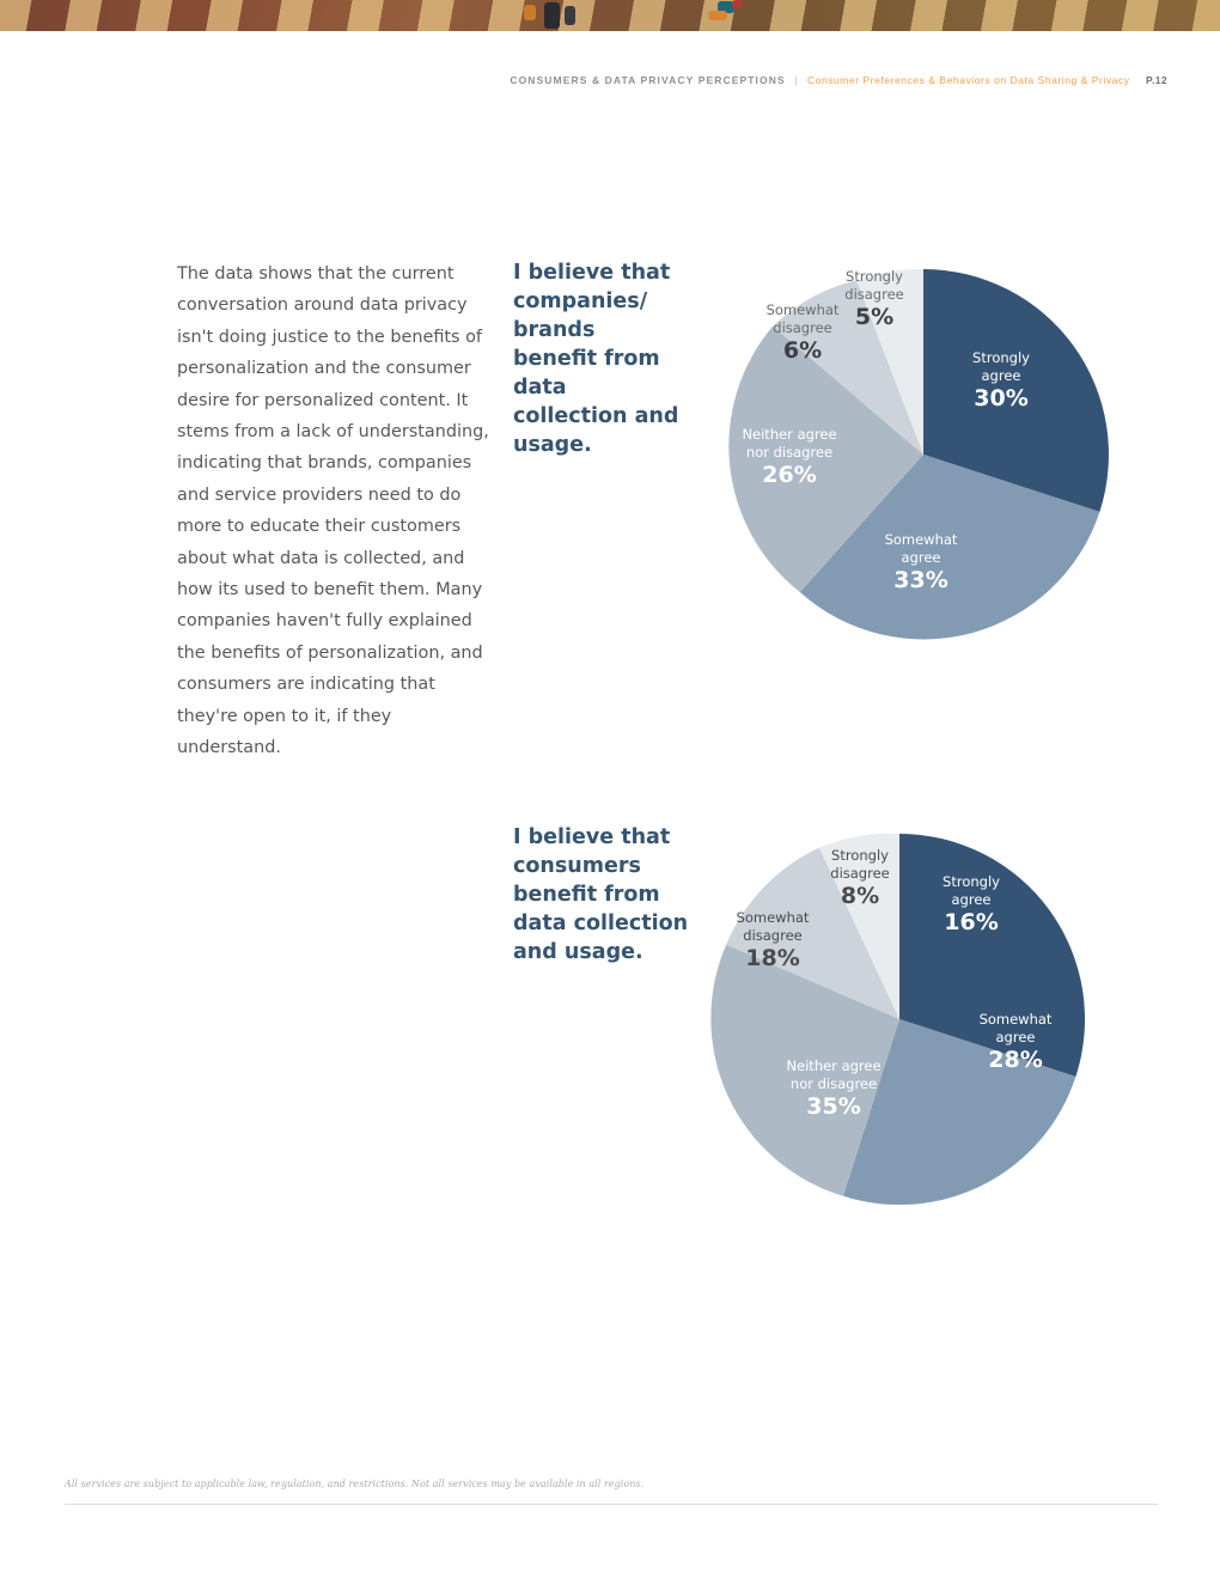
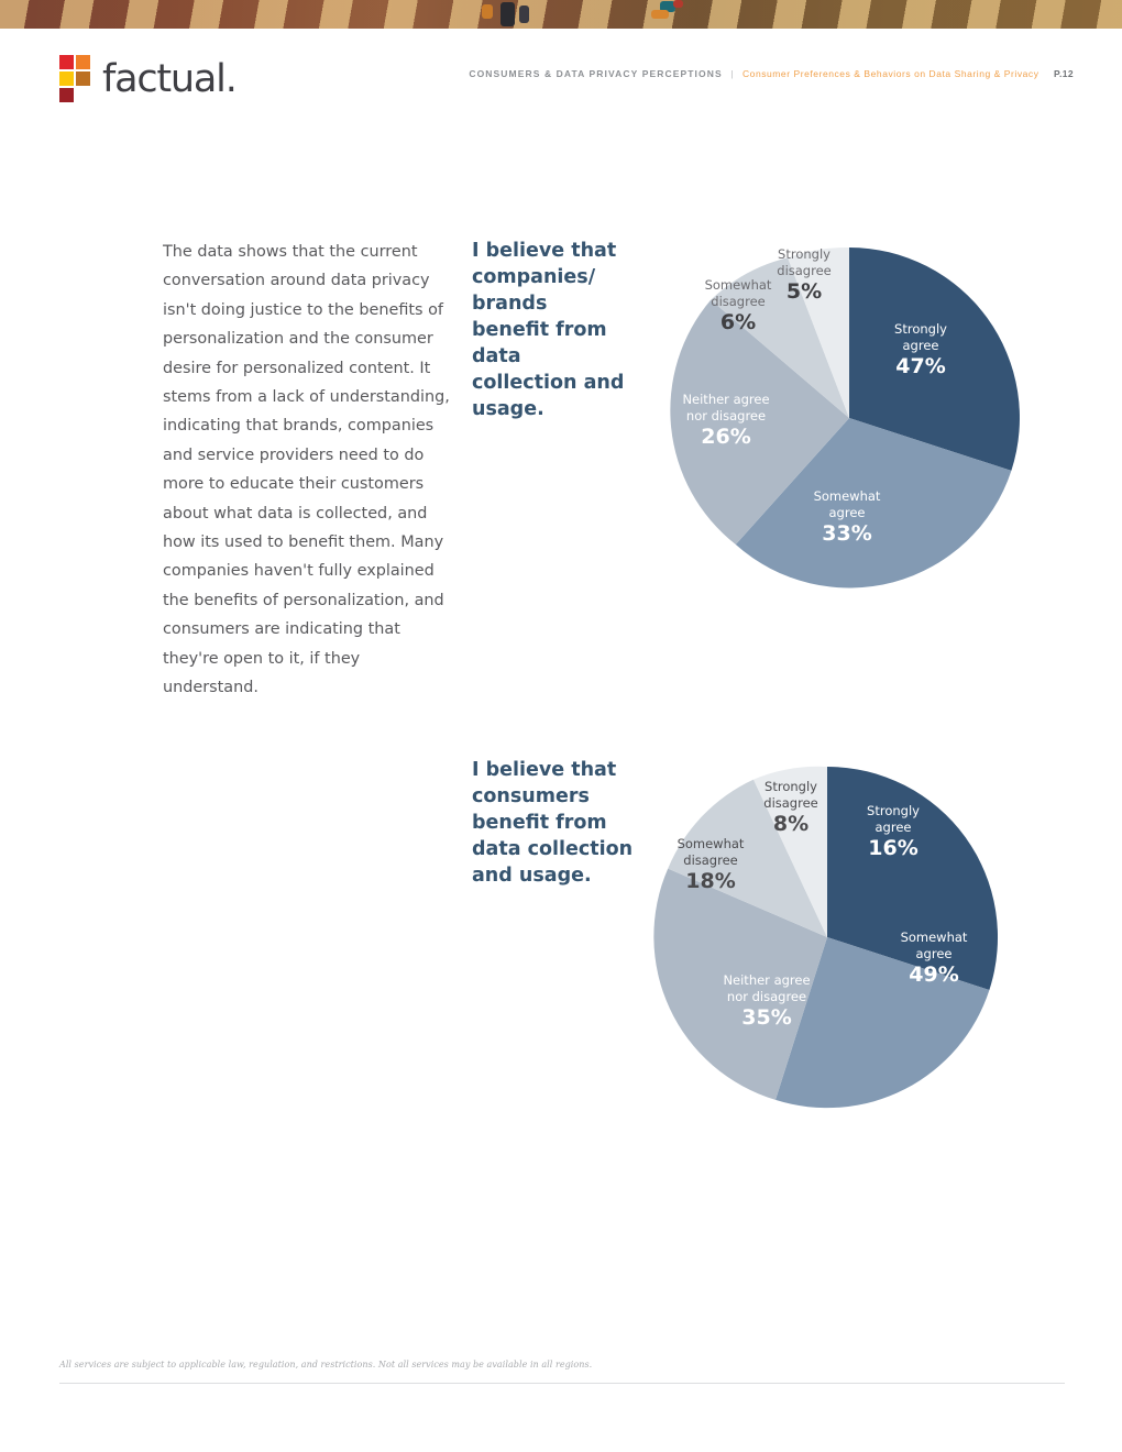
+ factual.
  CONSUMERS & DATA PRIVACY PERCEPTIONS | Consumer Preferences & Behaviors on Data Sharing & Privacy P.12
  The data shows that the current conversation around data privacy isn't doing justice to the benefits of personalization and the consumer desire for personalized content. It stems from a lack of understanding, indicating that brands, companies and service providers need to do more to educate their customers about what data is collected, and how its used to benefit them. Many companies haven't fully explained the benefits of personalization, and consumers are indicating that they're open to it, if they understand.
  I believe that companies/ brands benefit from data collection and usage.
  Strongly
  agree
- 30%
+ 47%
  Somewhat
  agree
  33%
  Neither agree
  nor disagree
  26%
  Somewhat
  disagree
  6%
  Strongly
  disagree
  5%
  I believe that consumers benefit from data collection and usage.
  Strongly
  agree
  16%
  Somewhat
  agree
- 28%
+ 49%
  Neither agree
  nor disagree
  35%
  Somewhat
  disagree
  18%
  Strongly
  disagree
  8%
  All services are subject to applicable law, regulation, and restrictions. Not all services may be available in all regions.
